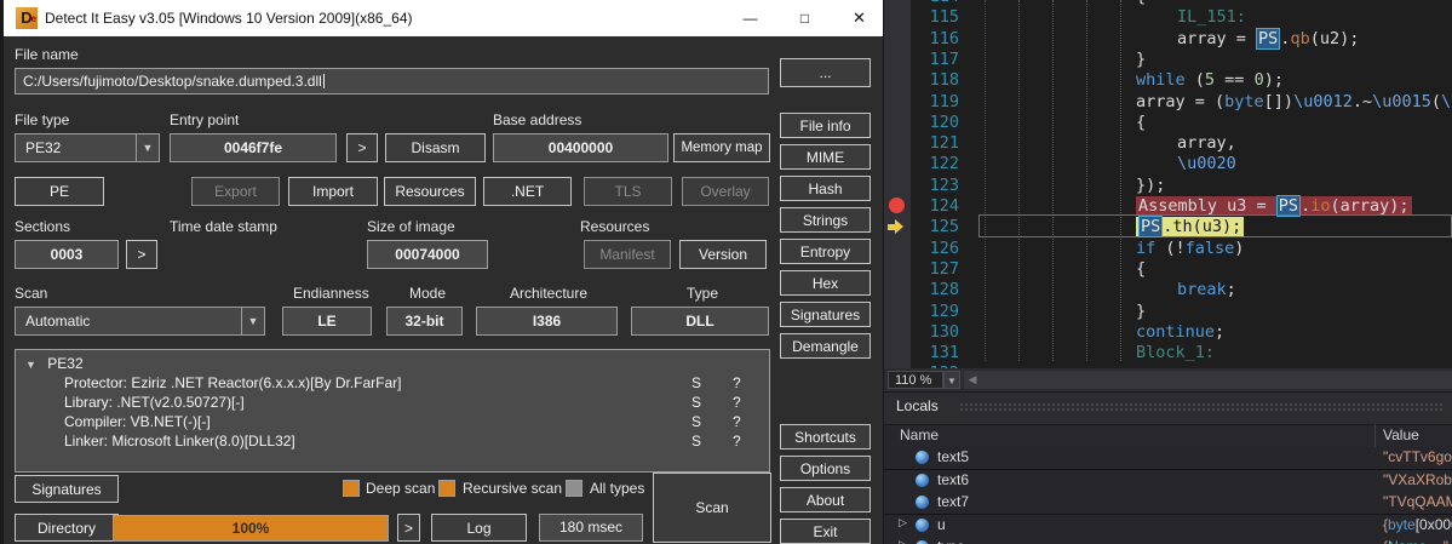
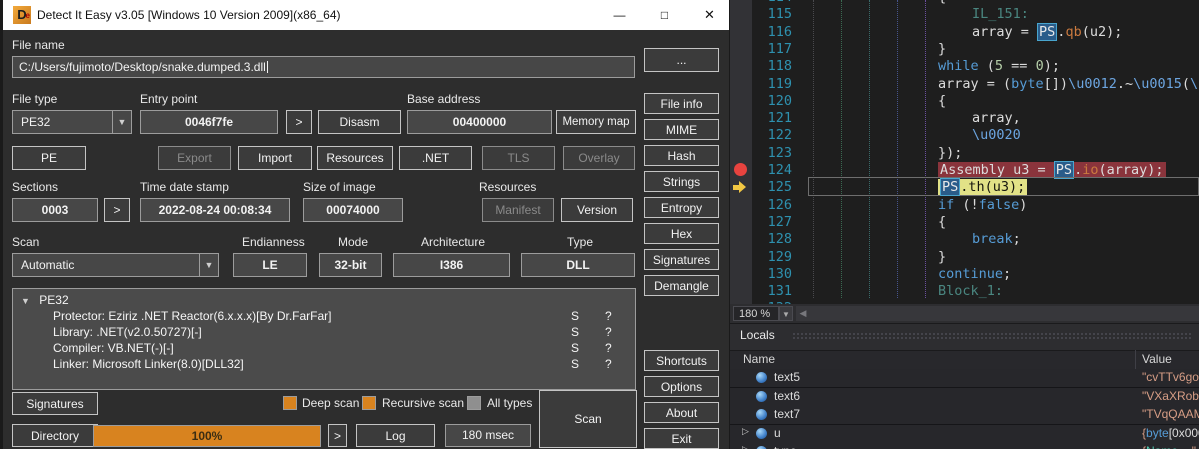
  D
  e
  Detect It Easy v3.05 [Windows 10 Version 2009](x86_64)
  —
  □
  ✕
  File name
  C:/Users/fujimoto/Desktop/snake.dumped.3.dll
  ...
  File type
  PE32
  ▼
  Entry point
  0046f7fe
  >
  Disasm
  Base address
  00400000
  Memory map
  PE
  Export
  Import
  Resources
  .NET
  TLS
  Overlay
  Sections
  0003
  >
  Time date stamp
+ 2022-08-24 00:08:34
  Size of image
  00074000
  Resources
  Manifest
  Version
  Scan
  Automatic
  ▼
  Endianness
  LE
  Mode
  32-bit
  Architecture
  I386
  Type
  DLL
  ▼ PE32
  Protector: Eziriz .NET Reactor(6.x.x.x)[By Dr.FarFar]
  S
  ?
  Library: .NET(v2.0.50727)[-]
  S
  ?
  Compiler: VB.NET(-)[-]
  S
  ?
  Linker: Microsoft Linker(8.0)[DLL32]
  S
  ?
  Signatures
  Deep scan
  Recursive scan
  All types
  Scan
  Directory
  100%
  >
  Log
  180 msec
  File info
  MIME
  Hash
  Strings
  Entropy
  Hex
  Signatures
  Demangle
  Shortcuts
  Options
  About
  Exit
  115
  IL_151:
  116
  array = PS .qb(u2);
  117
  }
  118
  while (5 == 0);
  119
  array = (byte[])\u0012.~\u0015(\
  120
  {
  121
  array,
  122
  \u0020
  123
  });
  124
  Assembly u3 = PS .io(array);
  125
  PS .th(u3);
  126
  if (!false)
  127
  {
  128
  break;
  129
  }
  130
  continue;
  131
  Block_1:
- 110 %
+ 180 %
  ▼
  ◀
  Locals
  Name
  Value
  text5
  "cvTTv6go
  text6
  "VXaXRob
  text7
  "TVqQAA
  ▷
  u
  {byte[0x00
